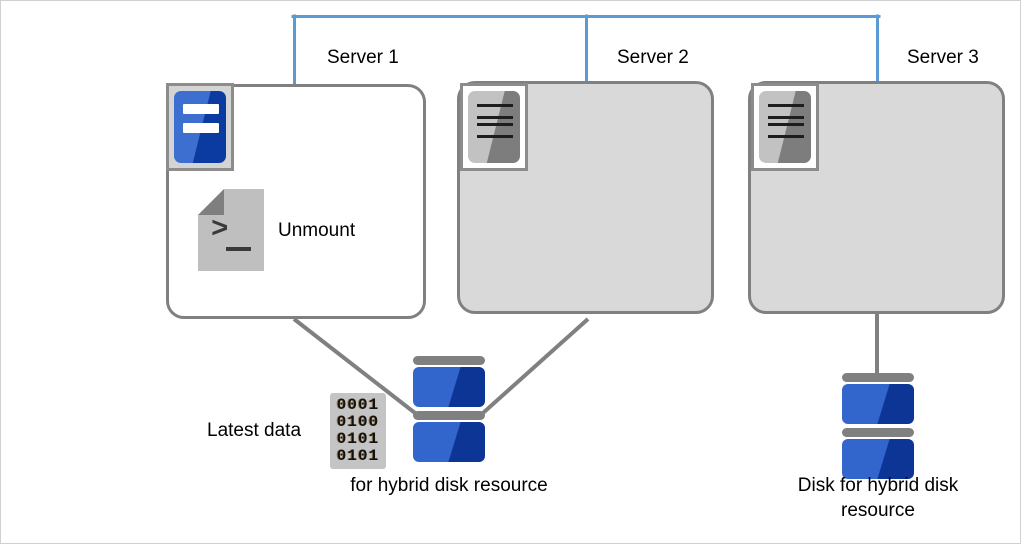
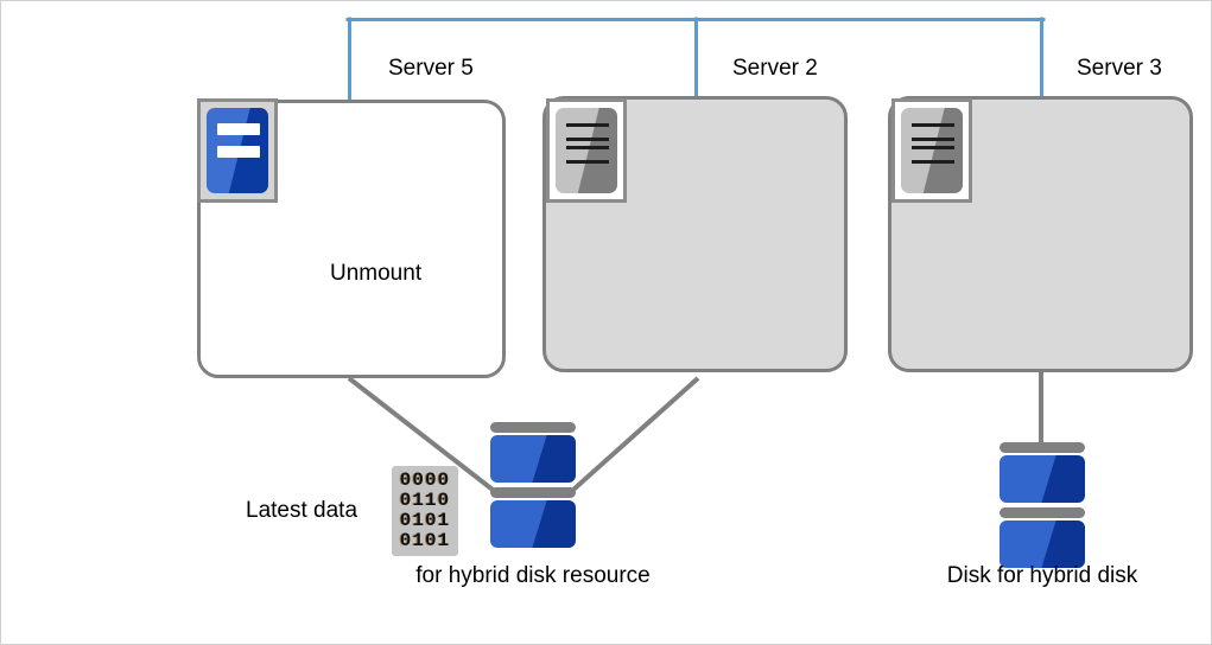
- Server 1
+ Server 5
- >
  Unmount
  Server 2
  Server 3
  Latest data
- 0001
+ 0000
- 0100
+ 0110
  0101
  0101
  for hybrid disk resource
  Disk for hybrid disk
- resource
